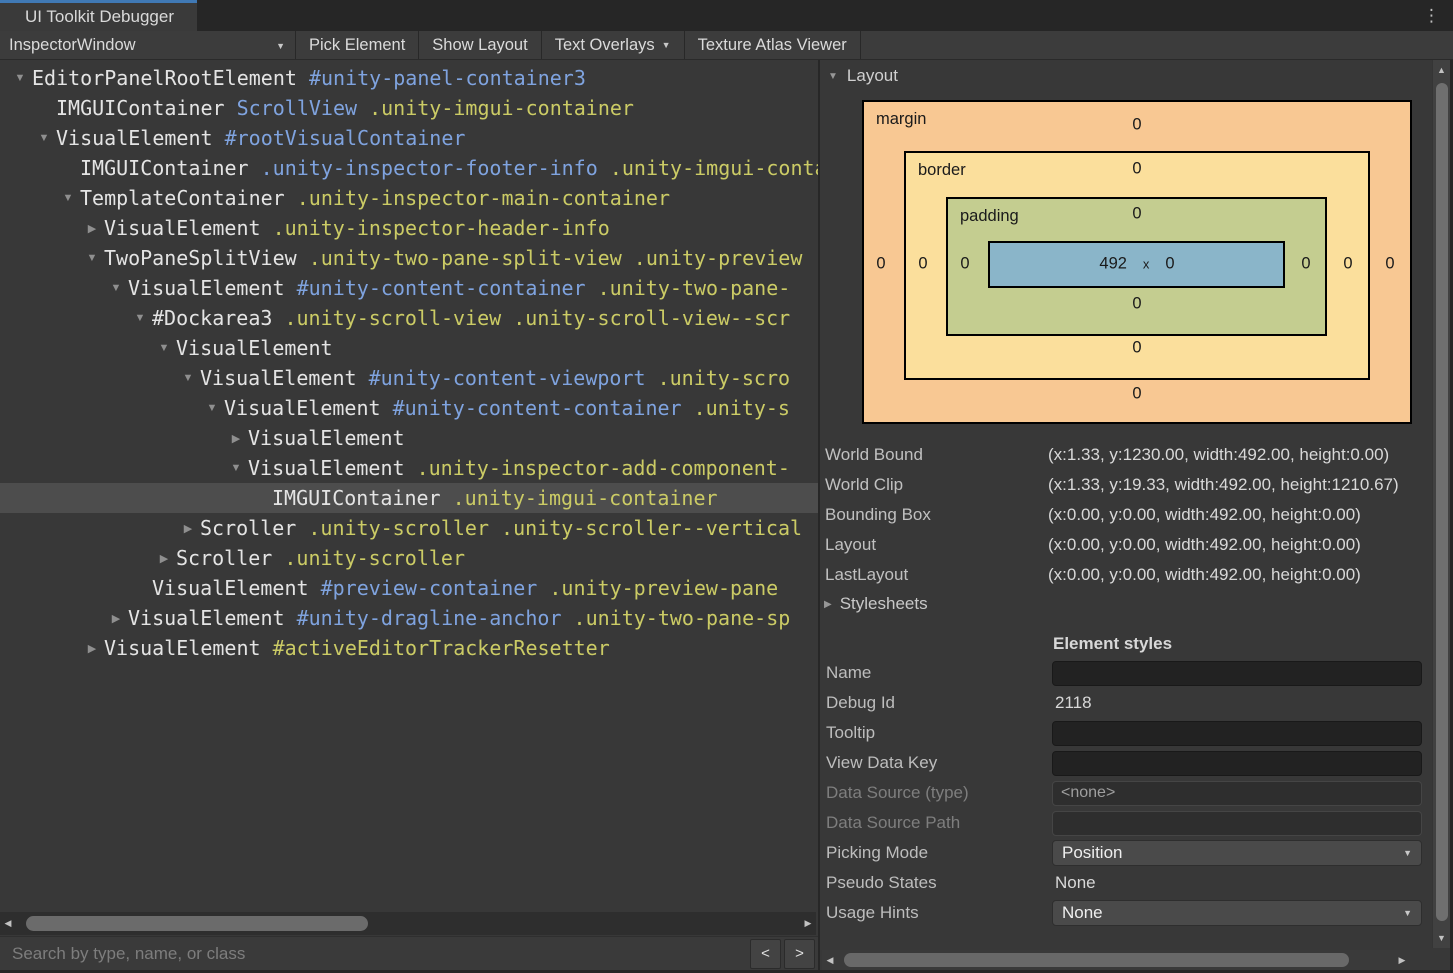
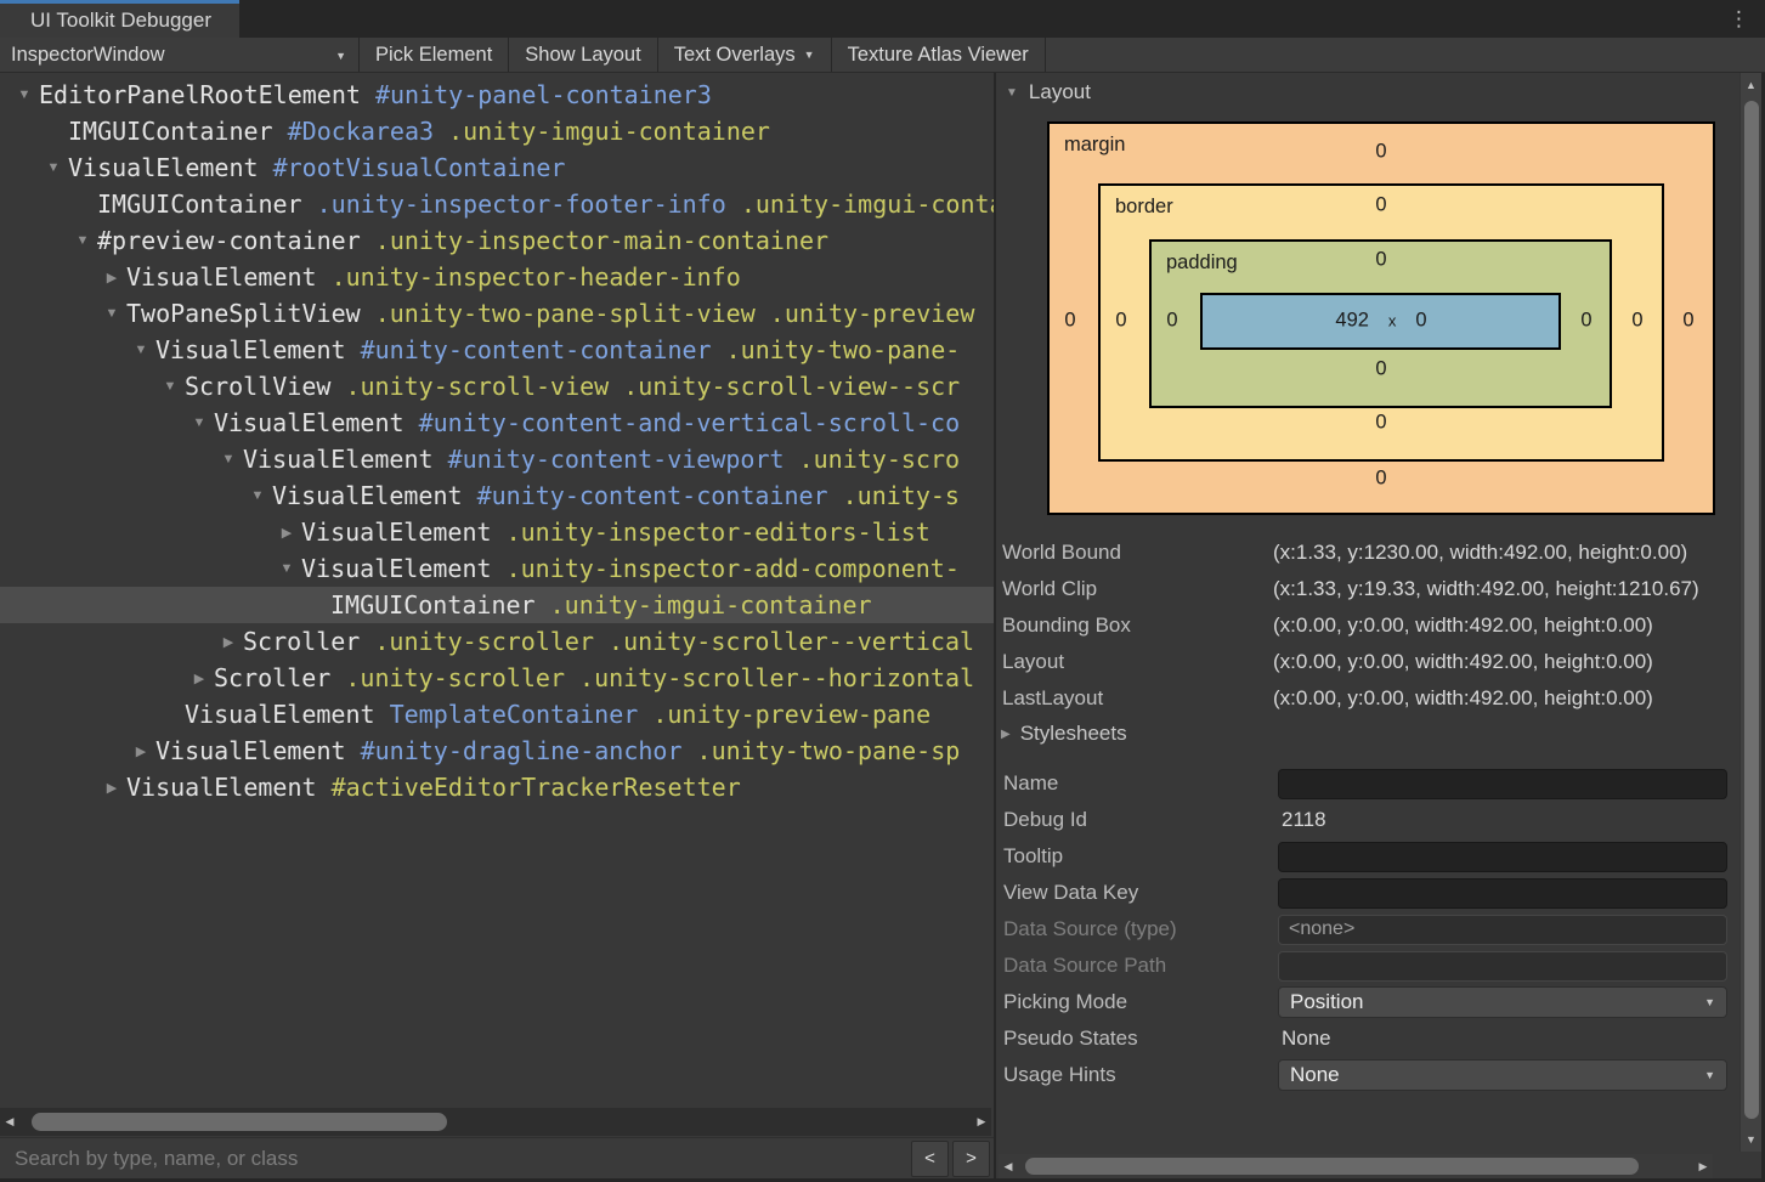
  UI Toolkit Debugger
  ⋮
  InspectorWindow
  ▼
  Pick Element
  Show Layout
  Text Overlays
  ▼
  Texture Atlas Viewer
  ▼
  EditorPanelRootElement
  #unity-panel-container3
  IMGUIContainer
- ScrollView
+ #Dockarea3
  .unity-imgui-container
  ▼
  VisualElement
  #rootVisualContainer
  IMGUIContainer
  .unity-inspector-footer-info
  .unity-imgui-cont
  ▼
- TemplateContainer
+ #preview-container
  .unity-inspector-main-container
  ▶
  VisualElement
  .unity-inspector-header-info
  ▼
  TwoPaneSplitView
  .unity-two-pane-split-view
  .unity-preview
  ▼
  VisualElement
  #unity-content-container
  .unity-two-pane-
  ▼
- #Dockarea3
+ ScrollView
  .unity-scroll-view
  .unity-scroll-view--scr
  ▼
  VisualElement
+ #unity-content-and-vertical-scroll-co
  ▼
  VisualElement
  #unity-content-viewport
  .unity-scro
  ▼
  VisualElement
  #unity-content-container
  .unity-s
  ▶
  VisualElement
+ .unity-inspector-editors-list
  ▼
  VisualElement
  .unity-inspector-add-component-
  IMGUIContainer
  .unity-imgui-container
  ▶
  Scroller
  .unity-scroller
  .unity-scroller--vertical
  ▶
  Scroller
  .unity-scroller
+ .unity-scroller--horizontal
  VisualElement
- #preview-container
+ TemplateContainer
  .unity-preview-pane
  ▶
  VisualElement
  #unity-dragline-anchor
  .unity-two-pane-sp
  ▶
  VisualElement
  #activeEditorTrackerResetter
  ◀
  ▶
  Search by type, name, or class
  <
  >
  ▼
  Layout
  margin
  border
  padding
  0
  0
  0
  0
  0
  0
  0
  0
  0
  0
  0
  0
  492
  x
  0
  World Bound
  (x:1.33, y:1230.00, width:492.00, height:0.00)
  World Clip
  (x:1.33, y:19.33, width:492.00, height:1210.67)
  Bounding Box
  (x:0.00, y:0.00, width:492.00, height:0.00)
  Layout
  (x:0.00, y:0.00, width:492.00, height:0.00)
  LastLayout
  (x:0.00, y:0.00, width:492.00, height:0.00)
  ▶
  Stylesheets
- Element styles
  Name
  Debug Id
  2118
  Tooltip
  View Data Key
  Data Source (type)
  <none>
  Data Source Path
  Picking Mode
  Position
  ▼
  Pseudo States
  None
  Usage Hints
  None
  ▼
  ◀
  ▶
  ▲
  ▼
